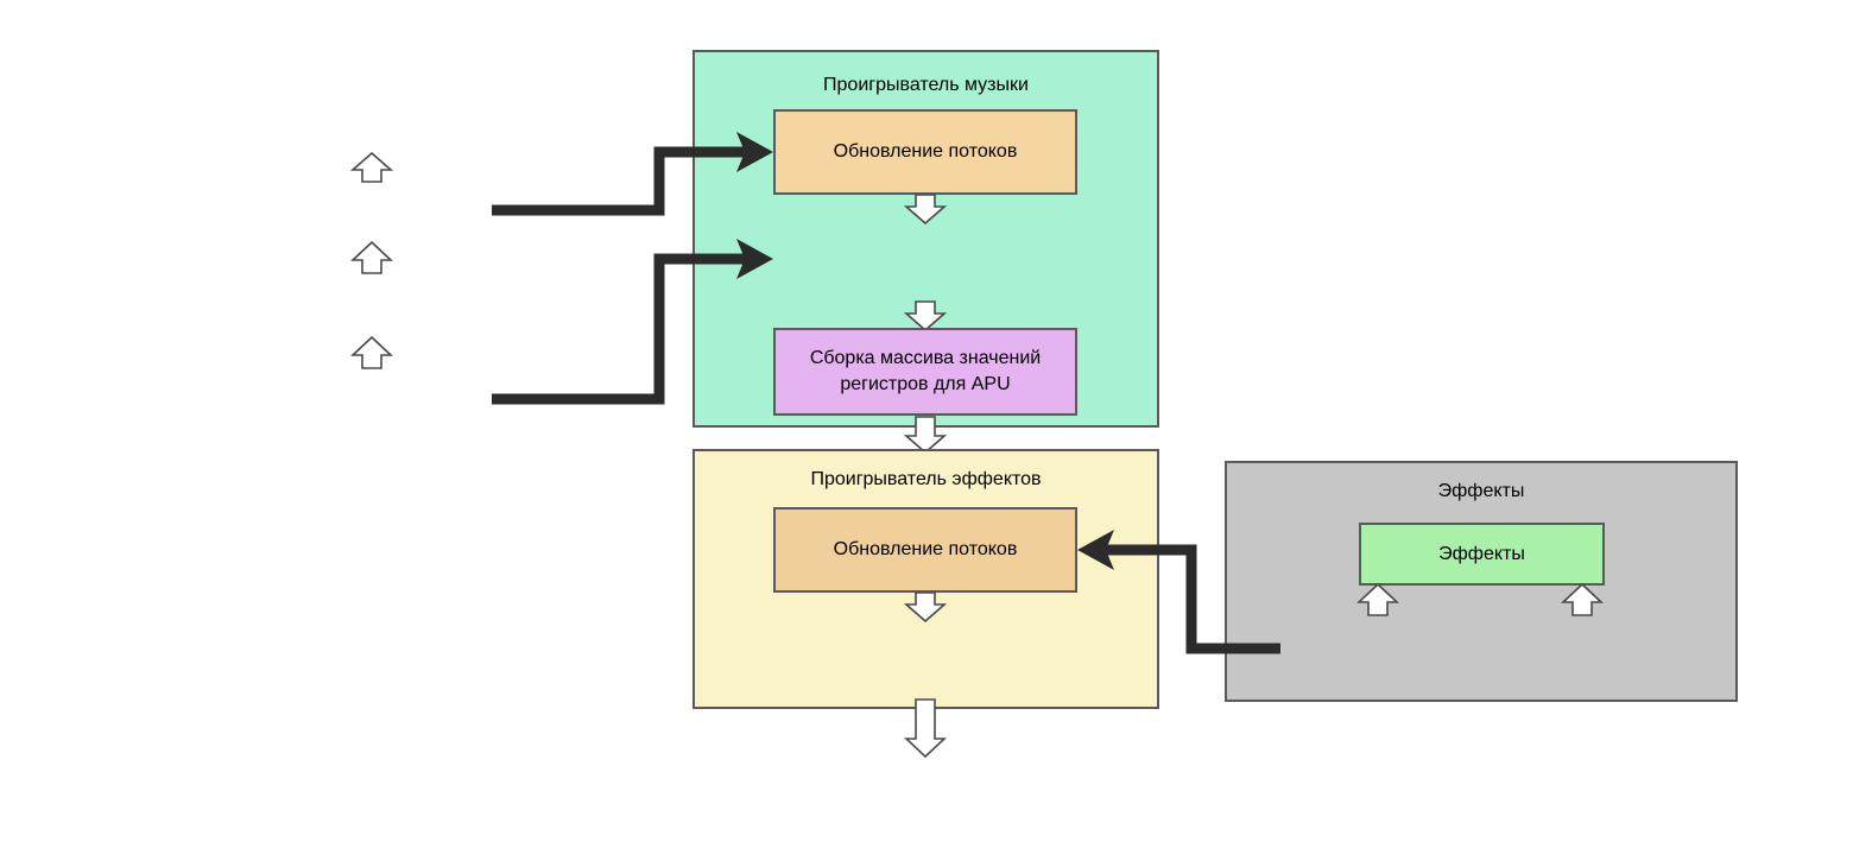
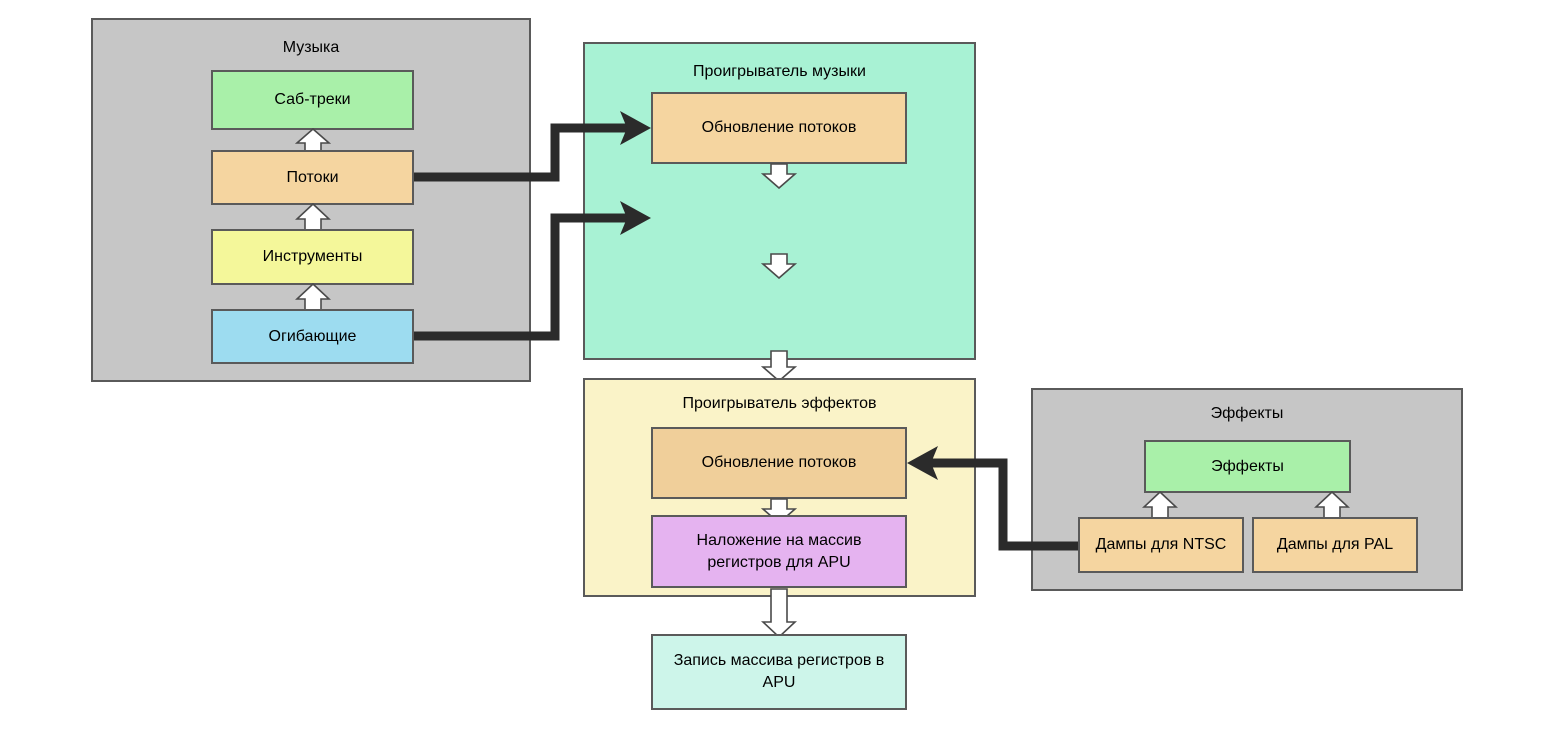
+ Музыка
+ Саб-треки
+ Потоки
+ Инструменты
+ Огибающие
  Проигрыватель музыки
  Обновление потоков
- Сборка массива значений регистров для APU
  Проигрыватель эффектов
  Обновление потоков
+ Наложение на массив регистров для APU
+ Запись массива регистров в APU
  Эффекты
  Эффекты
+ Дампы для NTSC
+ Дампы для PAL
